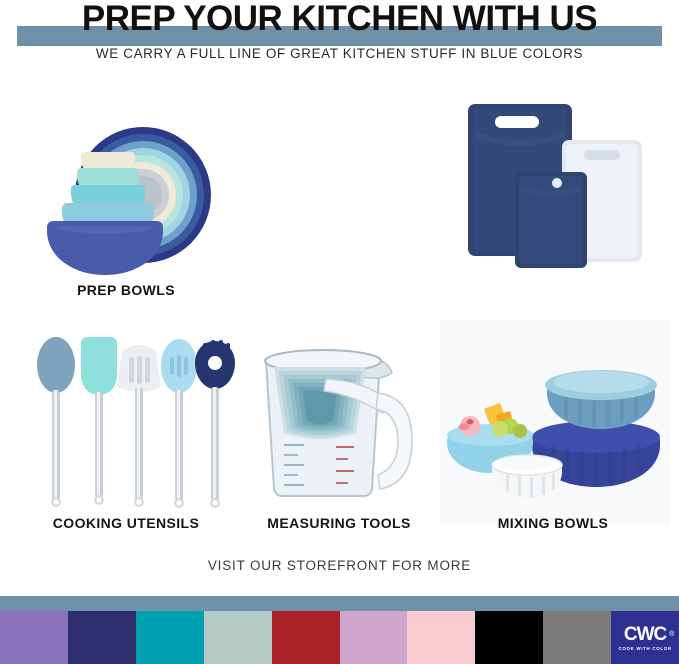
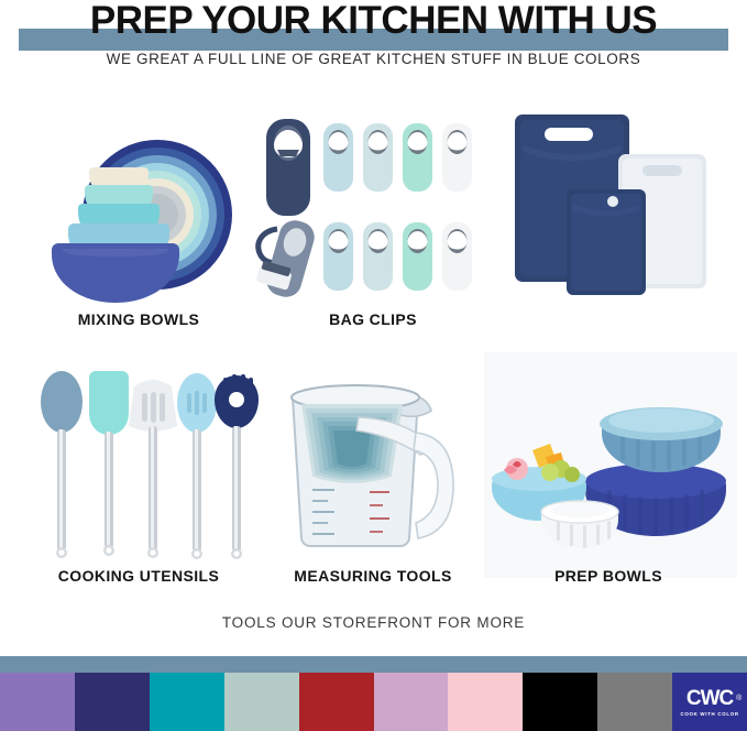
  PREP YOUR KITCHEN WITH US
- WE CARRY A FULL LINE OF GREAT KITCHEN STUFF IN BLUE COLORS
+ WE GREAT A FULL LINE OF GREAT KITCHEN STUFF IN BLUE COLORS
- PREP BOWLS
+ MIXING BOWLS
+ BAG CLIPS
  COOKING UTENSILS
  MEASURING TOOLS
- MIXING BOWLS
+ PREP BOWLS
- VISIT OUR STOREFRONT FOR MORE
+ TOOLS OUR STOREFRONT FOR MORE
  CWC
